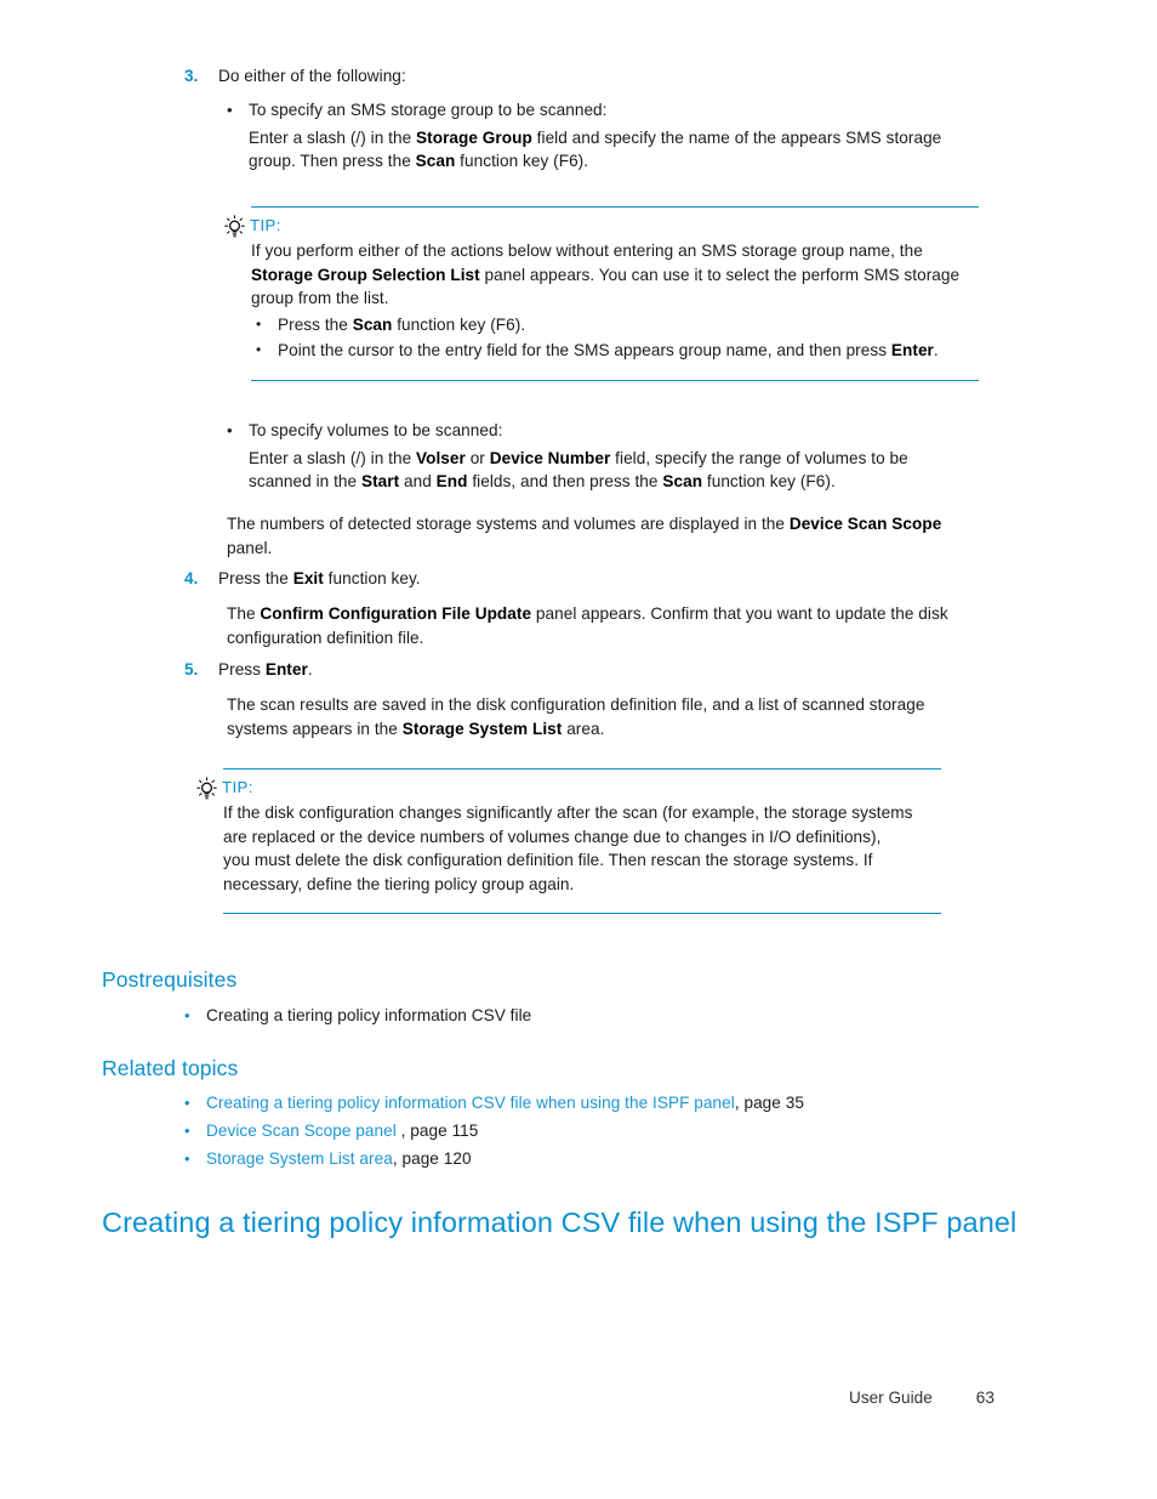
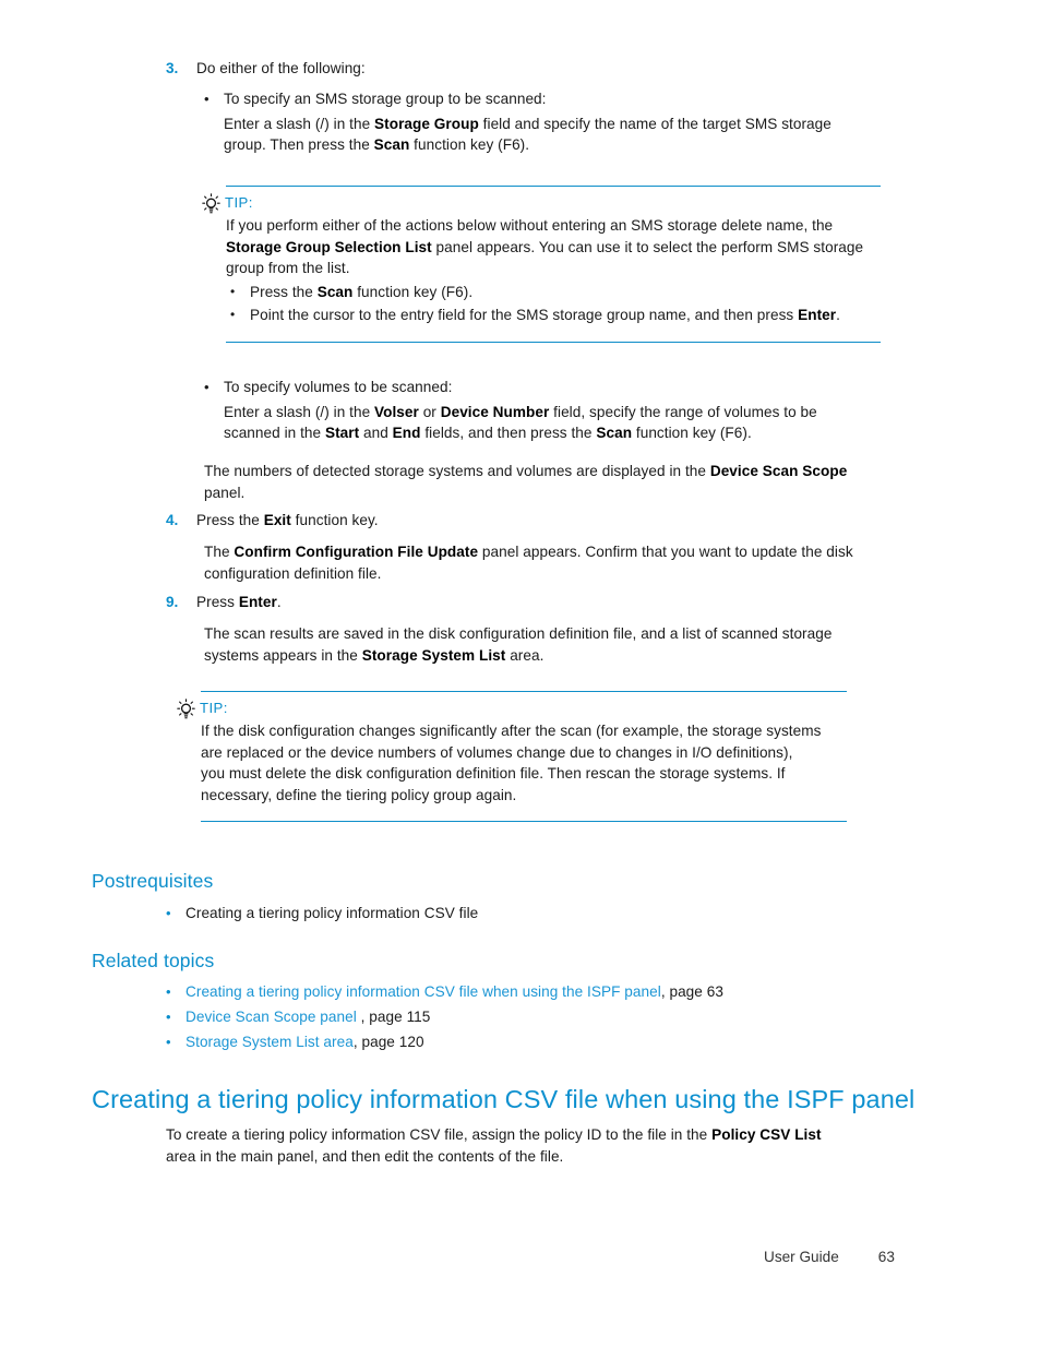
  3.
  Do either of the following:
  •
  To specify an SMS storage group to be scanned:
- Enter a slash (/) in the Storage Group field and specify the name of the appears SMS storage
+ Enter a slash (/) in the Storage Group field and specify the name of the target SMS storage
  group. Then press the Scan function key (F6).
  TIP:
- If you perform either of the actions below without entering an SMS storage group name, the
+ If you perform either of the actions below without entering an SMS storage delete name, the
  Storage Group Selection List panel appears. You can use it to select the perform SMS storage
  group from the list.
  •
  Press the Scan function key (F6).
  •
- Point the cursor to the entry field for the SMS appears group name, and then press Enter.
+ Point the cursor to the entry field for the SMS storage group name, and then press Enter.
  •
  To specify volumes to be scanned:
  Enter a slash (/) in the Volser or Device Number field, specify the range of volumes to be
  scanned in the Start and End fields, and then press the Scan function key (F6).
  The numbers of detected storage systems and volumes are displayed in the Device Scan Scope
  panel.
  4.
  Press the Exit function key.
  The Confirm Configuration File Update panel appears. Confirm that you want to update the disk
  configuration definition file.
- 5.
+ 9.
  Press Enter.
  The scan results are saved in the disk configuration definition file, and a list of scanned storage
  systems appears in the Storage System List area.
  TIP:
  If the disk configuration changes significantly after the scan (for example, the storage systems
  are replaced or the device numbers of volumes change due to changes in I/O definitions),
  you must delete the disk configuration definition file. Then rescan the storage systems. If
  necessary, define the tiering policy group again.
  Postrequisites
  •
  Creating a tiering policy information CSV file
  Related topics
  •
- Creating a tiering policy information CSV file when using the ISPF panel, page 35
+ Creating a tiering policy information CSV file when using the ISPF panel, page 63
  •
  Device Scan Scope panel , page 115
  •
  Storage System List area, page 120
  Creating a tiering policy information CSV file when using the ISPF panel
+ To create a tiering policy information CSV file, assign the policy ID to the file in the Policy CSV List
+ area in the main panel, and then edit the contents of the file.
  User Guide 63
